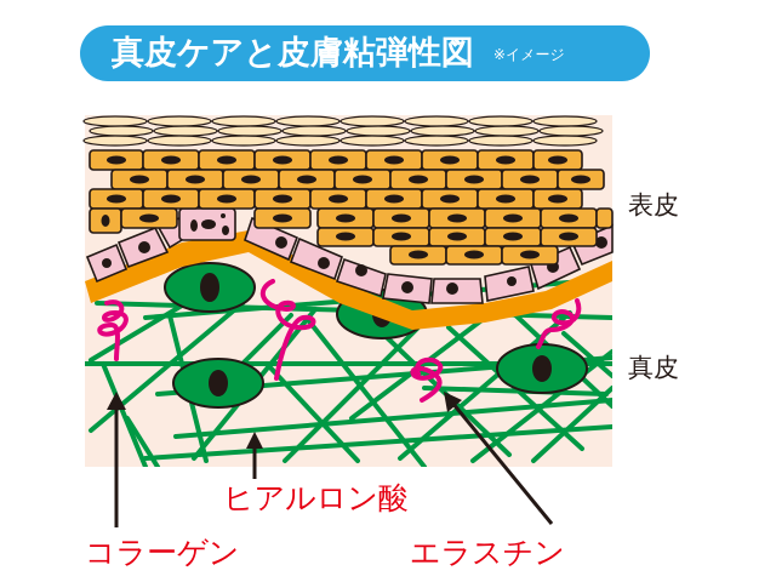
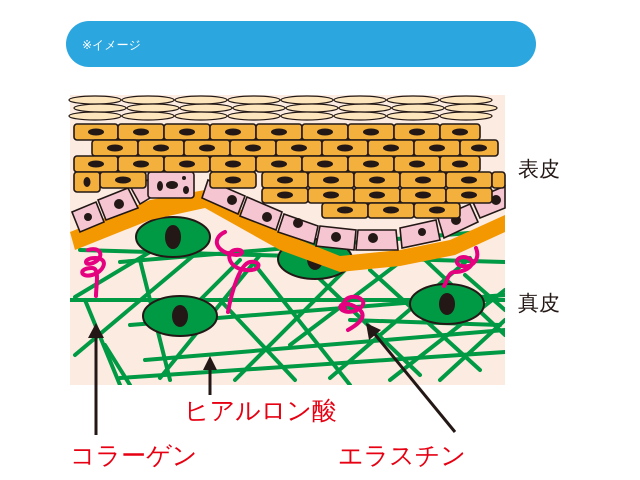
- 真皮ケアと皮膚粘弾性図
  ※イメージ
  表皮
  真皮
  ヒアルロン酸
  コラーゲン
  エラスチン
